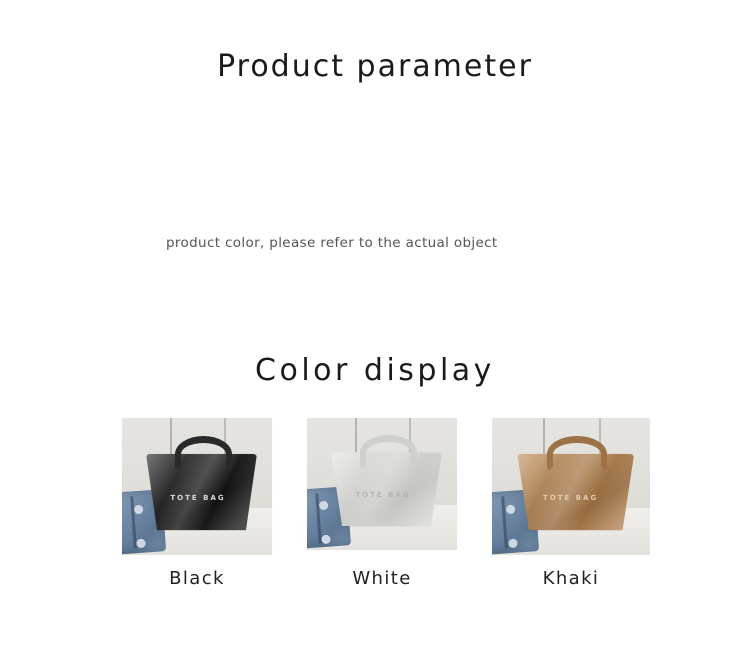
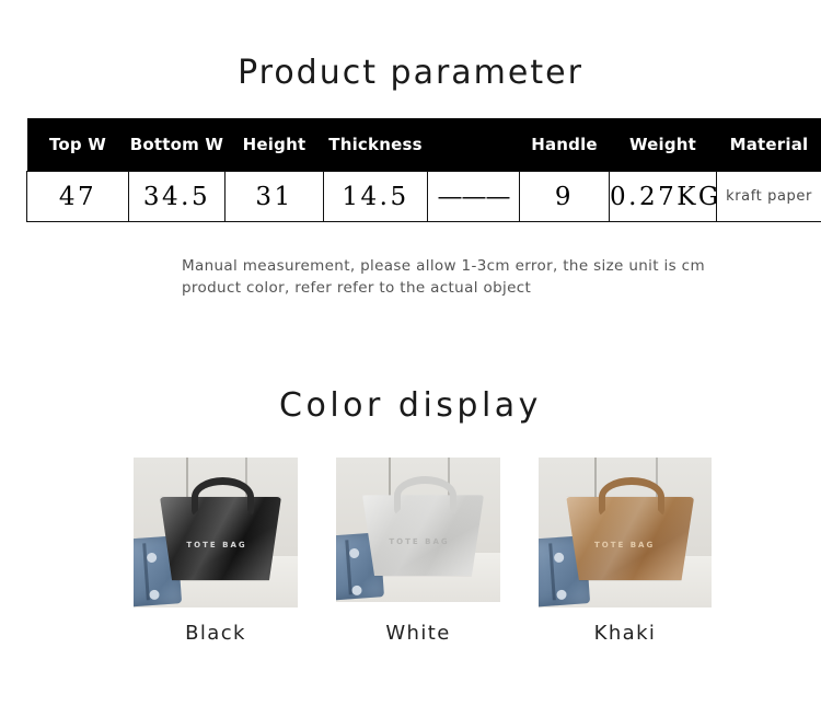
  Product parameter
+ Top W	Bottom W	Height	Thickness		Handle	Weight	Material
+ 47	34.5	31	14.5	———	9	0.27KG	kraft paper
+ Manual measurement, please allow 1-3cm error, the size unit is cm
- product color, please refer to the actual object
+ product color, refer refer to the actual object
  Color display
  TOTE BAG
  Black
  TOTE BAG
  White
  TOTE BAG
  Khaki
